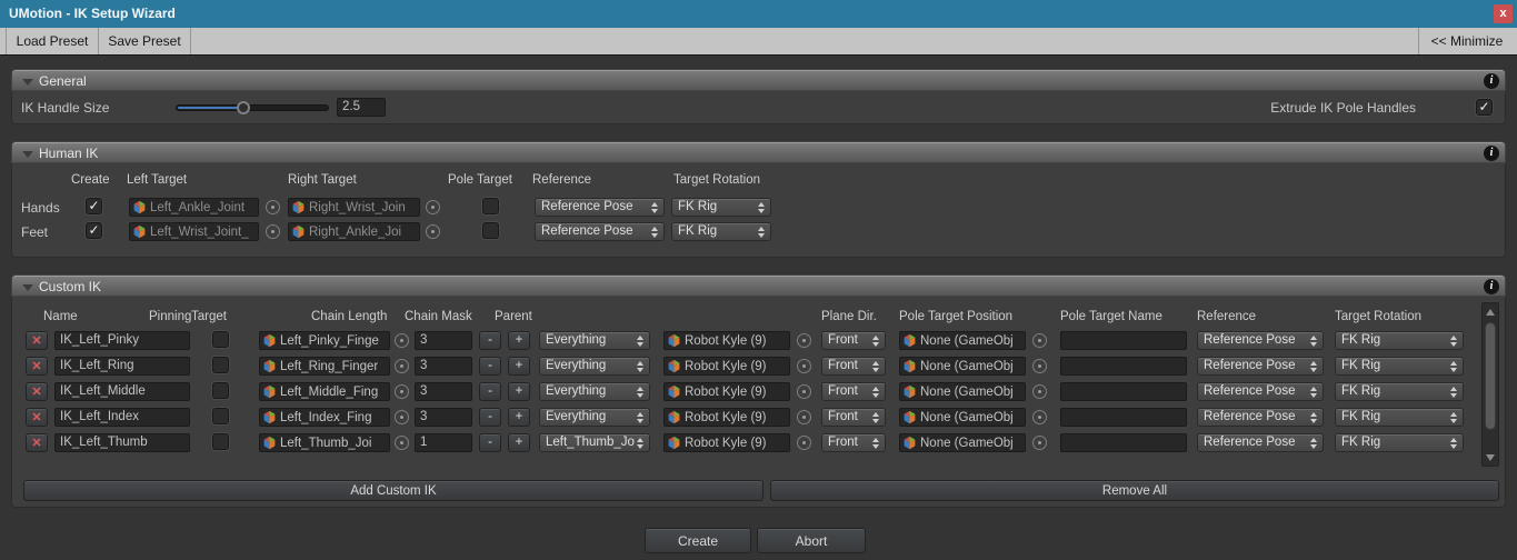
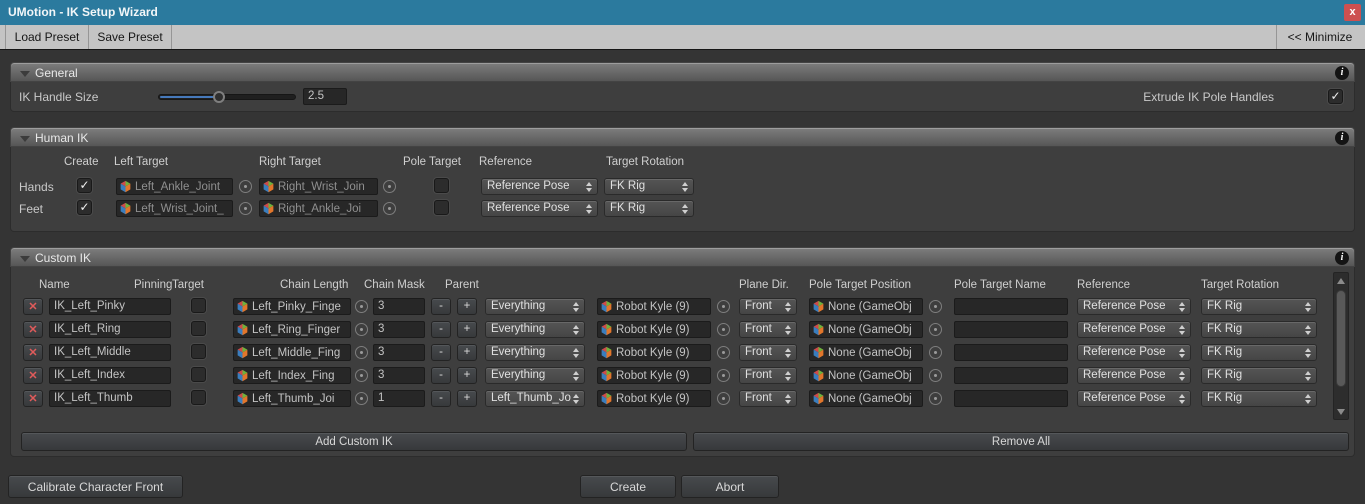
  UMotion - IK Setup Wizard
  x
  Load Preset
  Save Preset
  << Minimize
  General
  i
  IK Handle Size
  2.5
  Extrude IK Pole Handles
  Human IK
  i
  Create
  Left Target
  Right Target
  Pole Target
  Reference
  Target Rotation
  Hands
  Left_Ankle_Joint
  Right_Wrist_Join
  Reference Pose
  FK Rig
  Feet
  Left_Wrist_Joint_
  Right_Ankle_Joi
  Reference Pose
  FK Rig
  Custom IK
  i
  Name
  Pinning
  Target
  Chain Length
  Chain Mask
  Parent
  Plane Dir.
  Pole Target Position
  Pole Target Name
  Reference
  Target Rotation
  ✕
  IK_Left_Pinky
  Left_Pinky_Finge
  3
  -
  +
  Everything
  Robot Kyle (9)
  Front
  None (GameObj
  Reference Pose
  FK Rig
  ✕
  IK_Left_Ring
  Left_Ring_Finger
  3
  -
  +
  Everything
  Robot Kyle (9)
  Front
  None (GameObj
  Reference Pose
  FK Rig
  ✕
  IK_Left_Middle
  Left_Middle_Fing
  3
  -
  +
  Everything
  Robot Kyle (9)
  Front
  None (GameObj
  Reference Pose
  FK Rig
  ✕
  IK_Left_Index
  Left_Index_Fing
  3
  -
  +
  Everything
  Robot Kyle (9)
  Front
  None (GameObj
  Reference Pose
  FK Rig
  ✕
  IK_Left_Thumb
  Left_Thumb_Joi
  1
  -
  +
  Left_Thumb_Jo
  Robot Kyle (9)
  Front
  None (GameObj
  Reference Pose
  FK Rig
  Add Custom IK
  Remove All
+ Calibrate Character Front
  Create
  Abort
